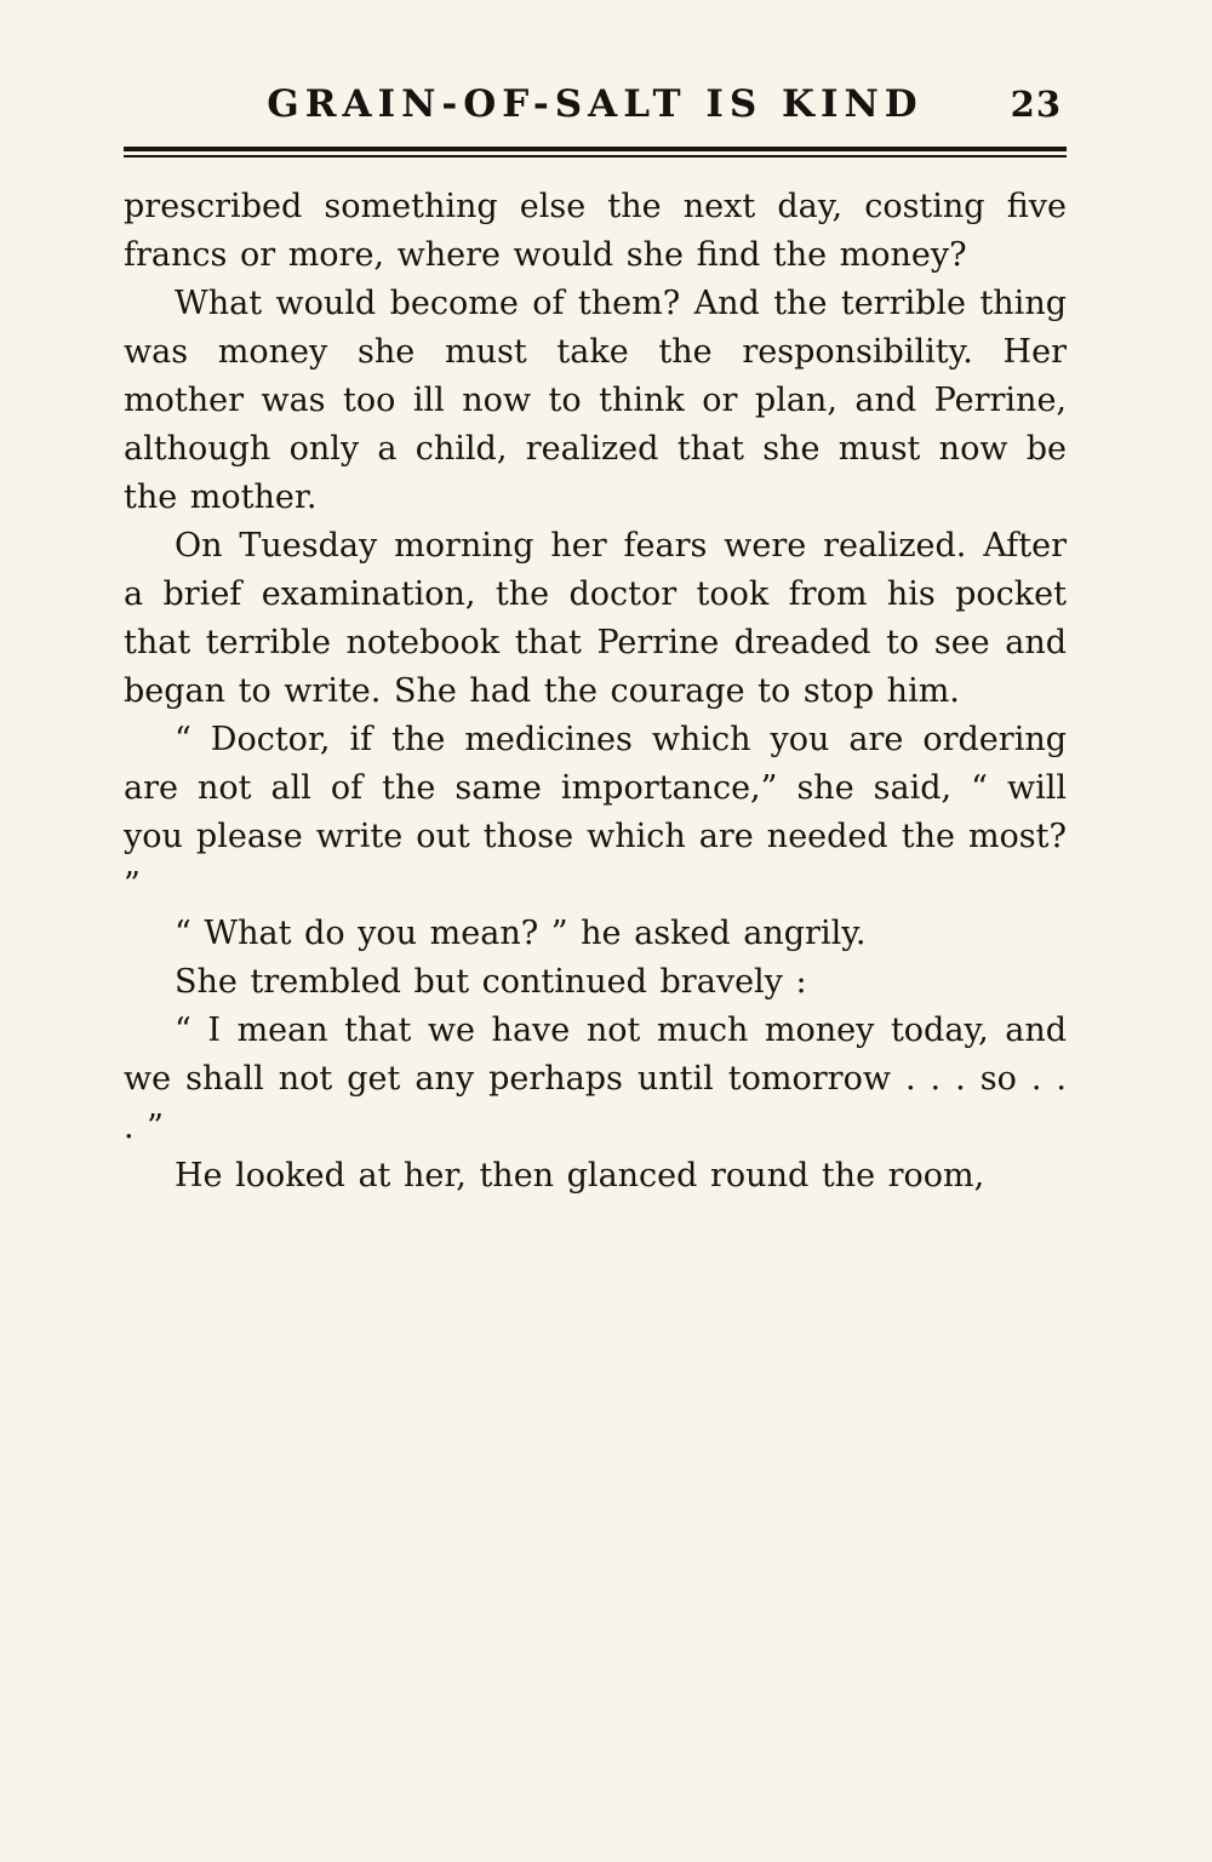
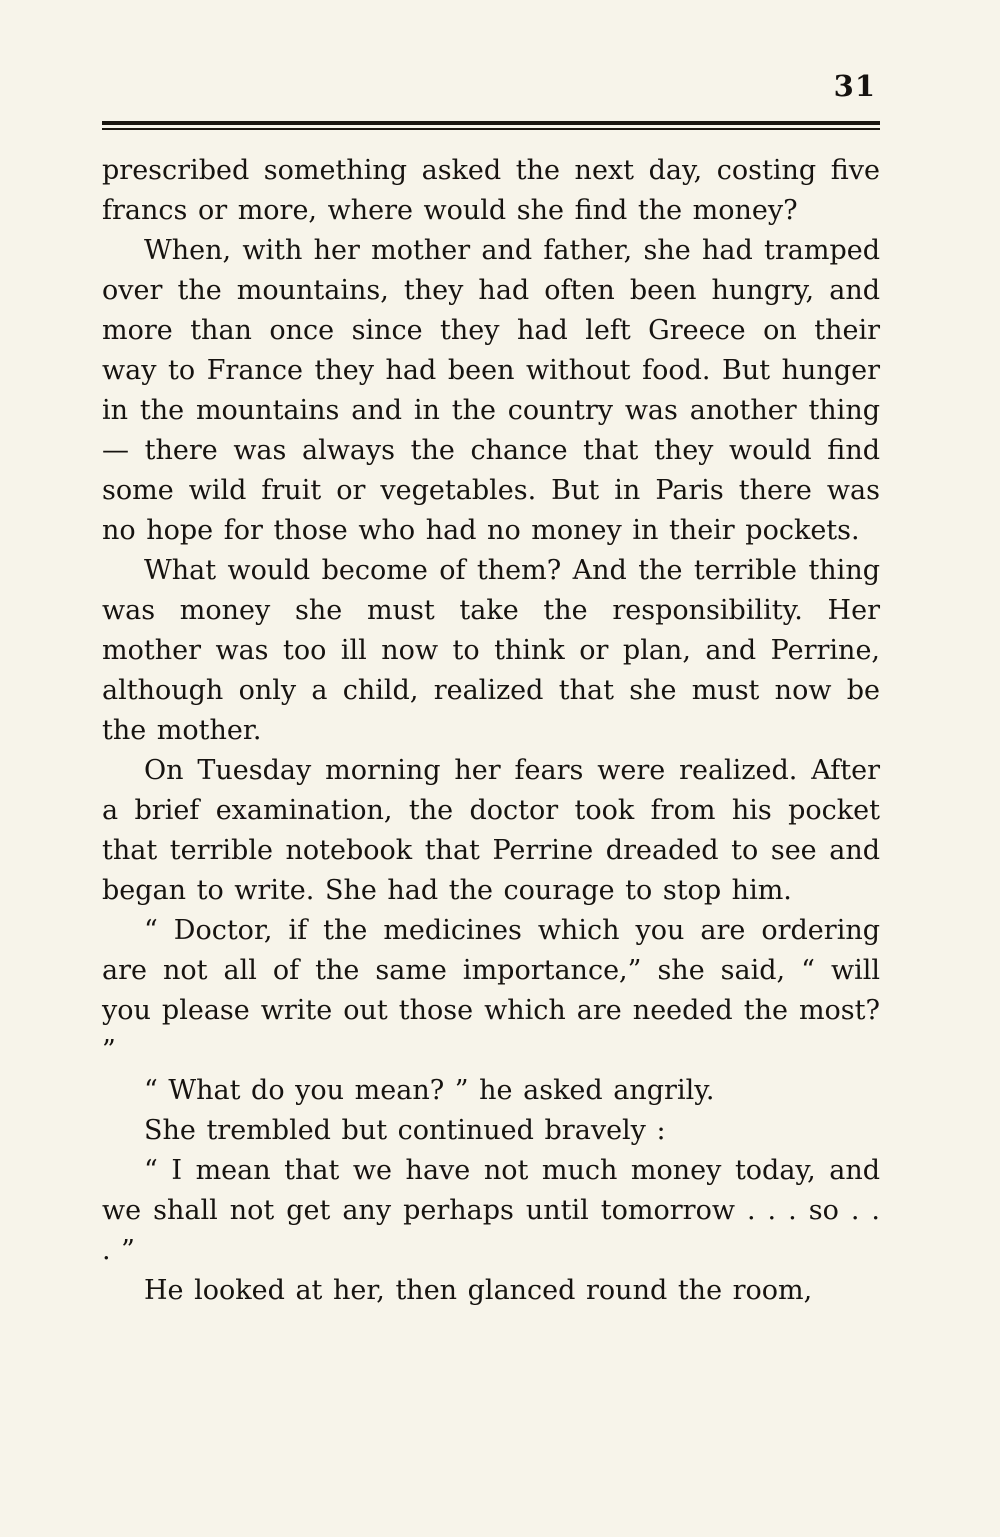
- GRAIN-OF-SALT IS KIND
- 23
+ 31
- prescribed something else the next day, costing five francs or more, where would she find the money?
+ prescribed something asked the next day, costing five francs or more, where would she find the money?
+ When, with her mother and father, she had tramped over the mountains, they had often been hungry, and more than once since they had left Greece on their way to France they had been without food. But hunger in the mountains and in the country was another thing — there was always the chance that they would find some wild fruit or vegetables. But in Paris there was no hope for those who had no money in their pockets.
  What would become of them? And the terrible thing was money she must take the responsibility. Her mother was too ill now to think or plan, and Perrine, although only a child, realized that she must now be the mother.
  On Tuesday morning her fears were realized. After a brief examination, the doctor took from his pocket that terrible notebook that Perrine dreaded to see and began to write. She had the courage to stop him.
  “ Doctor, if the medicines which you are ordering are not all of the same importance,” she said, “ will you please write out those which are needed the most? ”
  “ What do you mean? ” he asked angrily.
  She trembled but continued bravely :
  “ I mean that we have not much money today, and we shall not get any perhaps until tomorrow . . . so . . . ”
  He looked at her, then glanced round the room,
